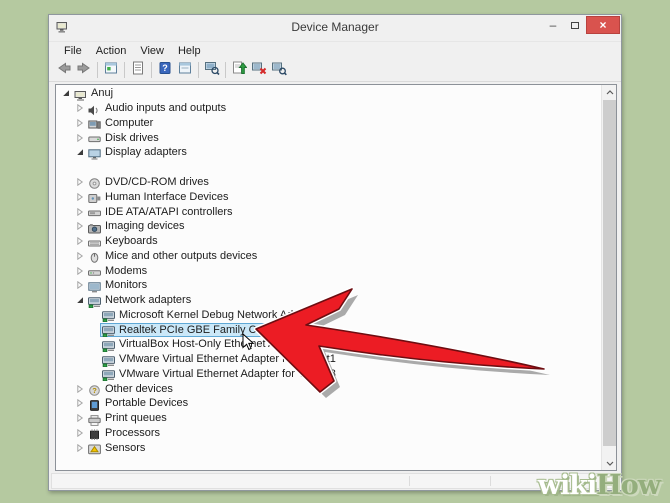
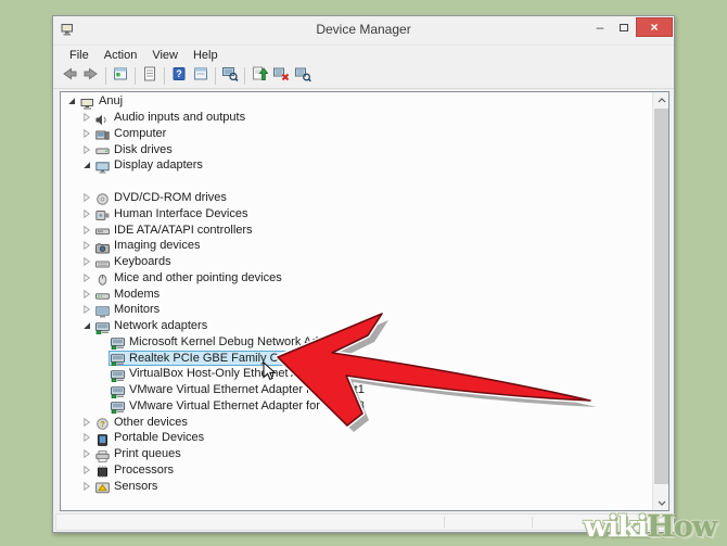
  Device Manager
  –
  ×
  File
  Action
  View
  Help
  ?
  Anuj
  Audio inputs and outputs
  Computer
  Disk drives
  Display adapters
  DVD/CD-ROM drives
  Human Interface Devices
  IDE ATA/ATAPI controllers
  Imaging devices
  Keyboards
- Mice and other outputs devices
+ Mice and other pointing devices
  Modems
  Monitors
  Network adapters
  Microsoft Kernel Debug Network A
  Realtek PCIe GBE Family C
  VirtualBox Host-Only Ethnet
  VMware Virtual Ethernet Adaptert1
  VMware Virtual Ethernet Adapter for
  ?
  Other devices
  Portable Devices
  Print queues
  Processors
  Sensors
  wikiHow
